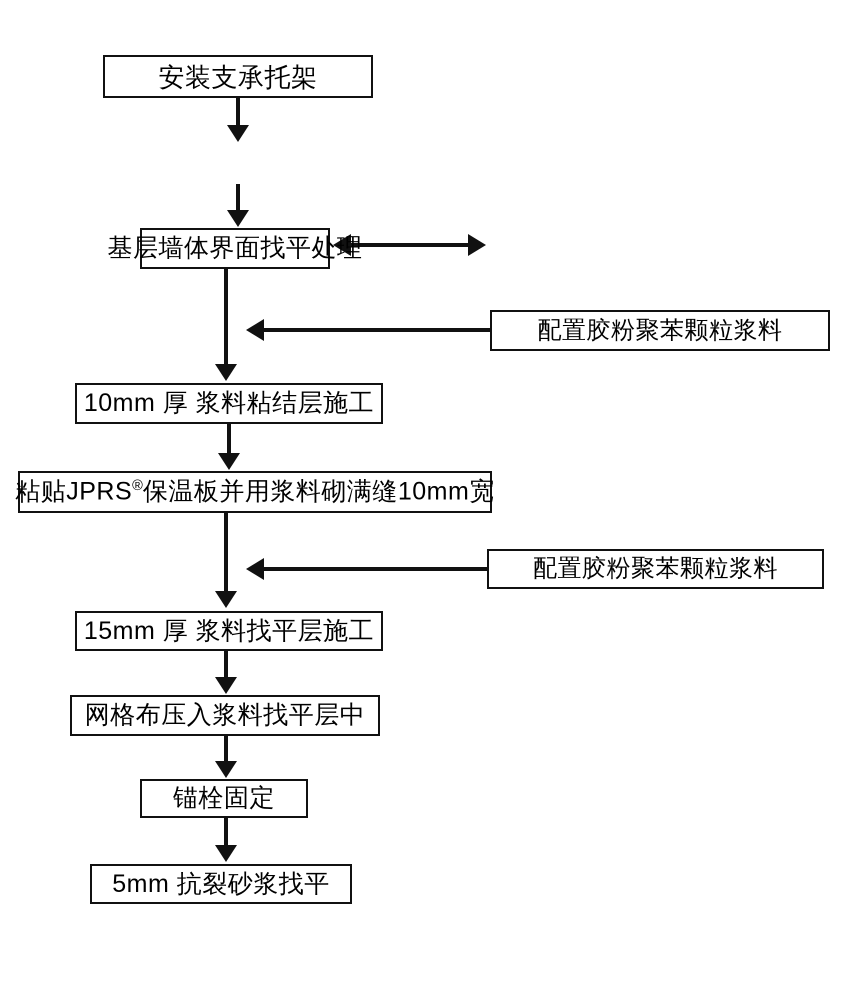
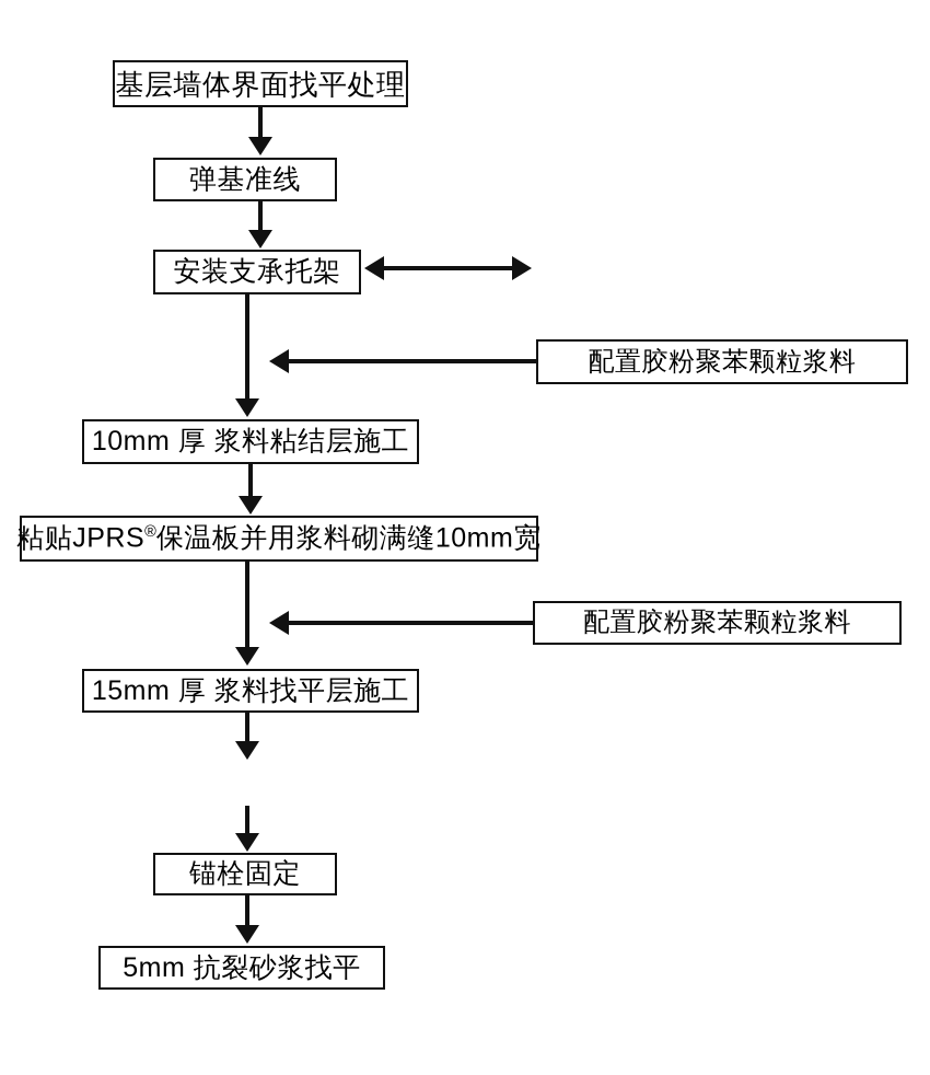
- 安装支承托架
+ 基层墙体界面找平处理
+ 弹基准线
- 基层墙体界面找平处理
+ 安装支承托架
  配置胶粉聚苯颗粒浆料
  10mm 厚 浆料粘结层施工
  粘贴JPRS®保温板并用浆料砌满缝10mm宽
  配置胶粉聚苯颗粒浆料
  15mm 厚 浆料找平层施工
- 网格布压入浆料找平层中
  锚栓固定
  5mm 抗裂砂浆找平
